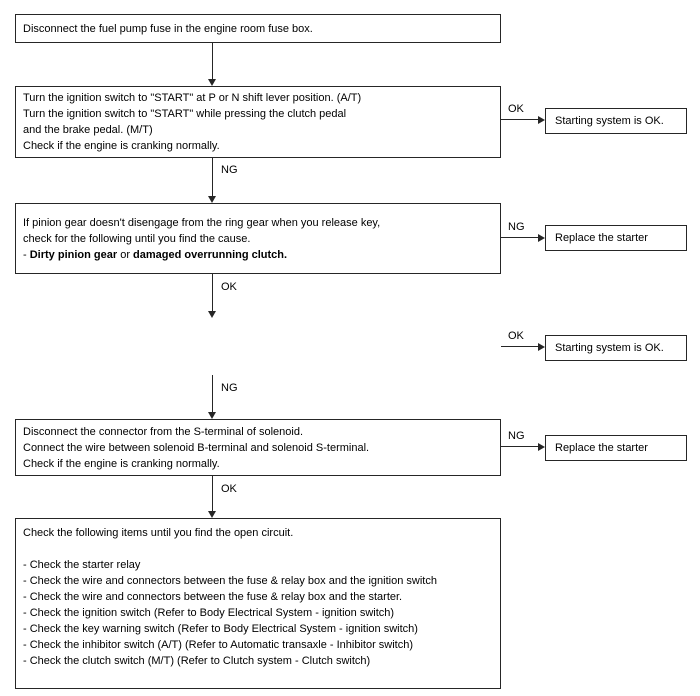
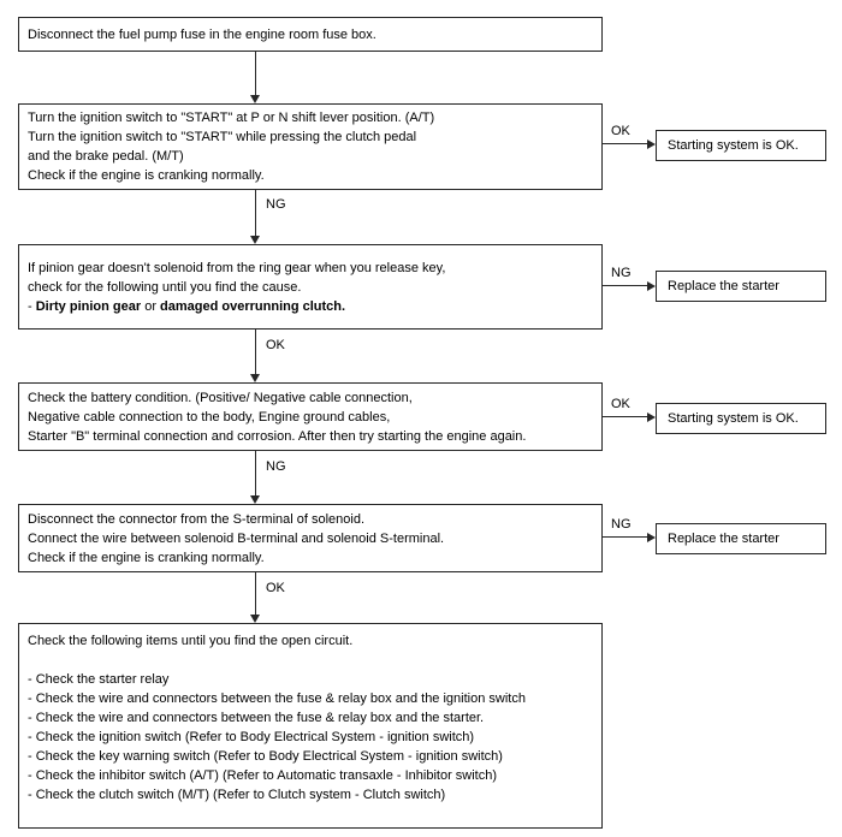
  Disconnect the fuel pump fuse in the engine room fuse box.
  Turn the ignition switch to "START" at P or N shift lever position. (A/T)
  Turn the ignition switch to "START" while pressing the clutch pedal
  and the brake pedal. (M/T)
  Check if the engine is cranking normally.
  OK
  Starting system is OK.
  NG
- If pinion gear doesn't disengage from the ring gear when you release key,
+ If pinion gear doesn't solenoid from the ring gear when you release key,
  check for the following until you find the cause.
  - Dirty pinion gear or damaged overrunning clutch.
  NG
  Replace the starter
  OK
+ Check the battery condition. (Positive/ Negative cable connection,
+ Negative cable connection to the body, Engine ground cables,
+ Starter "B" terminal connection and corrosion. After then try starting the engine again.
  OK
  Starting system is OK.
  NG
  Disconnect the connector from the S-terminal of solenoid.
  Connect the wire between solenoid B-terminal and solenoid S-terminal.
  Check if the engine is cranking normally.
  NG
  Replace the starter
  OK
  Check the following items until you find the open circuit.
  - Check the starter relay
  - Check the wire and connectors between the fuse & relay box and the ignition switch
  - Check the wire and connectors between the fuse & relay box and the starter.
  - Check the ignition switch (Refer to Body Electrical System - ignition switch)
  - Check the key warning switch (Refer to Body Electrical System - ignition switch)
  - Check the inhibitor switch (A/T) (Refer to Automatic transaxle - Inhibitor switch)
  - Check the clutch switch (M/T) (Refer to Clutch system - Clutch switch)
